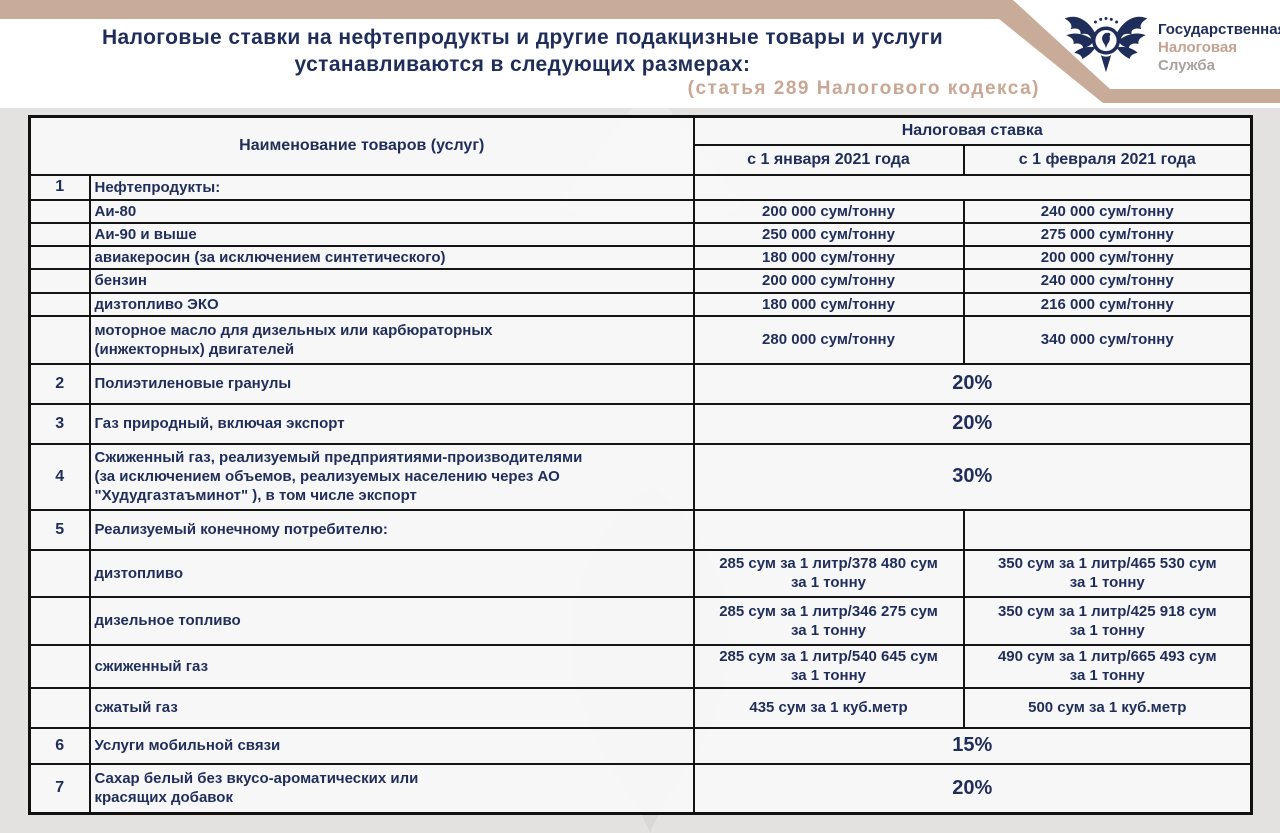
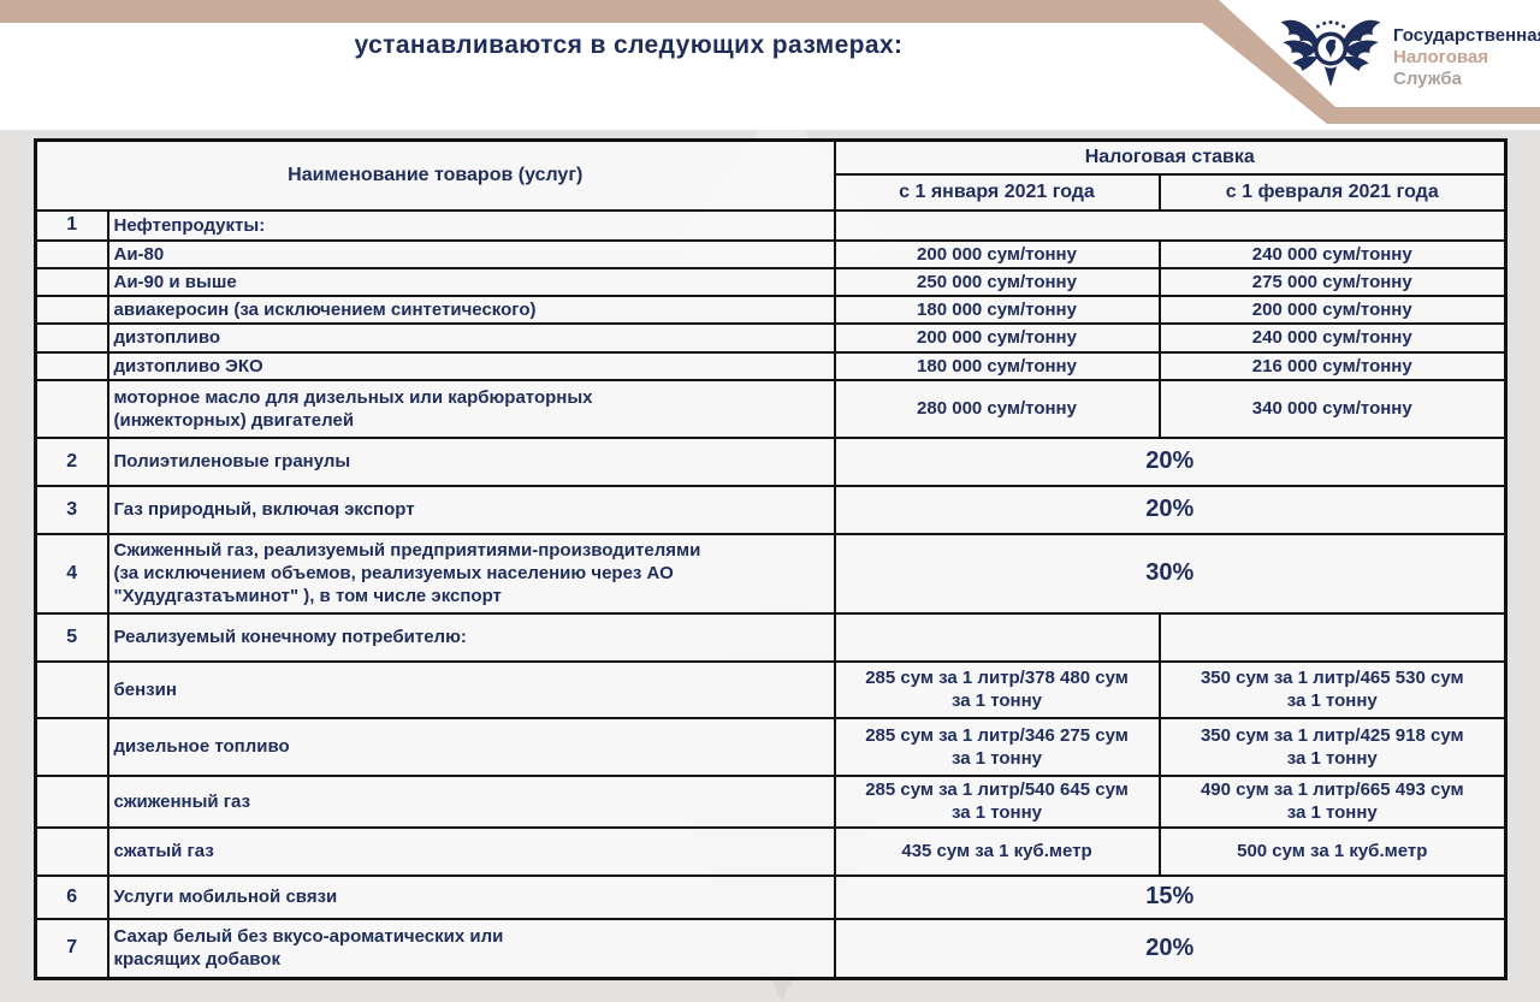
- Налоговые ставки на нефтепродукты и другие подакцизные товары и услуги
  устанавливаются в следующих размерах:
- (статья 289 Налогового кодекса)
  Государственна
  Налоговая
  Служба
  Наименование товаров (услуг)	Налоговая ставка
  с 1 января 2021 года	с 1 февраля 2021 года
  1	Нефтепродукты:
  	Аи-80	200 000 сум/тонну	240 000 сум/тонну
  	Аи-90 и выше	250 000 сум/тонну	275 000 сум/тонну
  	авиакеросин (за исключением синтетического)	180 000 сум/тонну	200 000 сум/тонну
- 	бензин	200 000 сум/тонну	240 000 сум/тонну
+ 	дизтопливо	200 000 сум/тонну	240 000 сум/тонну
  	дизтопливо ЭКО	180 000 сум/тонну	216 000 сум/тонну
  	моторное масло для дизельных или карбюраторных (инжекторных) двигателей	280 000 сум/тонну	340 000 сум/тонну
  2	Полиэтиленовые гранулы	20%
  3	Газ природный, включая экспорт	20%
  4	Сжиженный газ, реализуемый предприятиями-производителями (за исключением объемов, реализуемых населению через АО "Худудгазтаъминот" ), в том числе экспорт	30%
  5	Реализуемый конечному потребителю:
- 	дизтопливо	285 сум за 1 литр/378 480 сум за 1 тонну	350 сум за 1 литр/465 530 сум за 1 тонну
+ 	бензин	285 сум за 1 литр/378 480 сум за 1 тонну	350 сум за 1 литр/465 530 сум за 1 тонну
  	дизельное топливо	285 сум за 1 литр/346 275 сум за 1 тонну	350 сум за 1 литр/425 918 сум за 1 тонну
  	сжиженный газ	285 сум за 1 литр/540 645 сум за 1 тонну	490 сум за 1 литр/665 493 сум за 1 тонну
  	сжатый газ	435 сум за 1 куб.метр	500 сум за 1 куб.метр
  6	Услуги мобильной связи	15%
  7	Сахар белый без вкусо-ароматических или красящих добавок	20%
